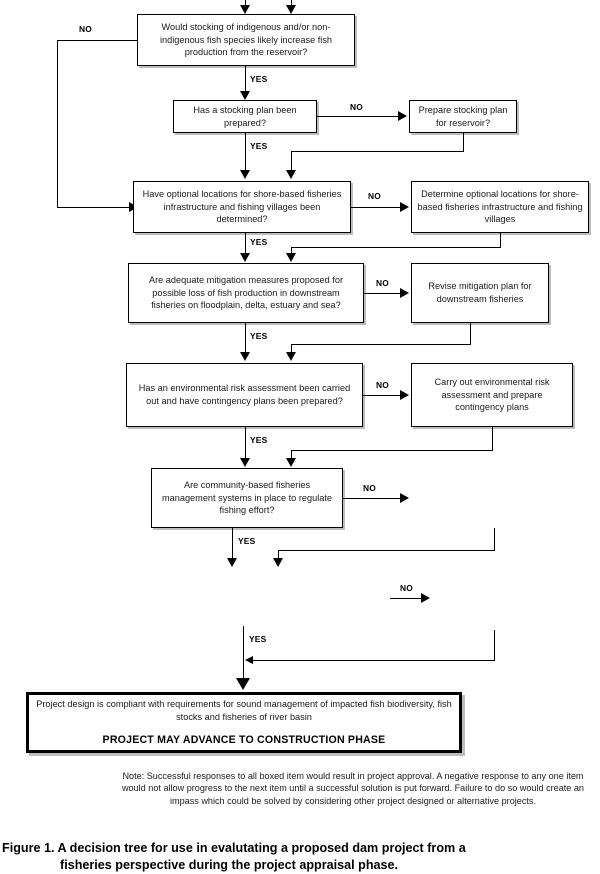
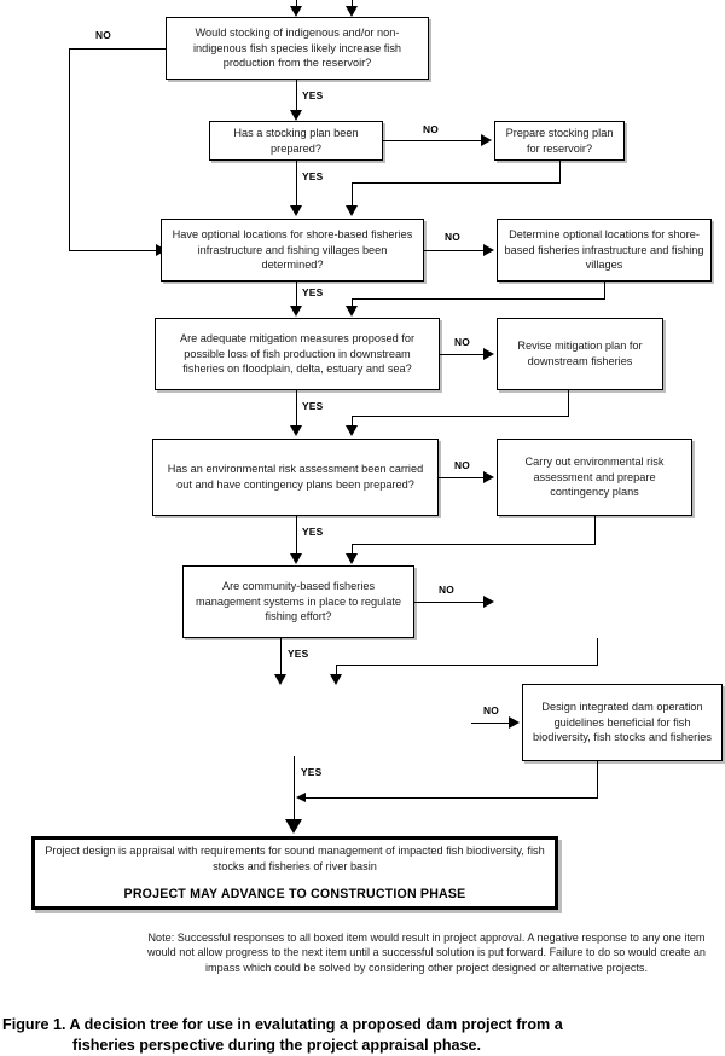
  Would stocking of indigenous and/or non-indigenous fish species likely increase fish production from the reservoir?
  NO
  YES
  Has a stocking plan been prepared?
  Prepare stocking plan for reservoir?
  NO
  YES
  Have optional locations for shore-based fisheries infrastructure and fishing villages been determined?
  Determine optional locations for shore-based fisheries infrastructure and fishing villages
  NO
  YES
  Are adequate mitigation measures proposed for possible loss of fish production in downstream fisheries on floodplain, delta, estuary and sea?
  Revise mitigation plan for downstream fisheries
  NO
  YES
  Has an environmental risk assessment been carried out and have contingency plans been prepared?
  Carry out environmental risk assessment and prepare contingency plans
  NO
  YES
  Are community-based fisheries management systems in place to regulate fishing effort?
  NO
  YES
+ Design integrated dam operation guidelines beneficial for fish biodiversity, fish stocks and fisheries
  NO
  YES
- Project design is compliant with requirements for sound management of impacted fish biodiversity, fish stocks and fisheries of river basin
+ Project design is appraisal with requirements for sound management of impacted fish biodiversity, fish stocks and fisheries of river basin
  PROJECT MAY ADVANCE TO CONSTRUCTION PHASE
  Note: Successful responses to all boxed item would result in project approval. A negative response to any one item would not allow progress to the next item until a successful solution is put forward. Failure to do so would create an impass which could be solved by considering other project designed or alternative projects.
  Figure 1. A decision tree for use in evalutating a proposed dam project from a
  fisheries perspective during the project appraisal phase.
